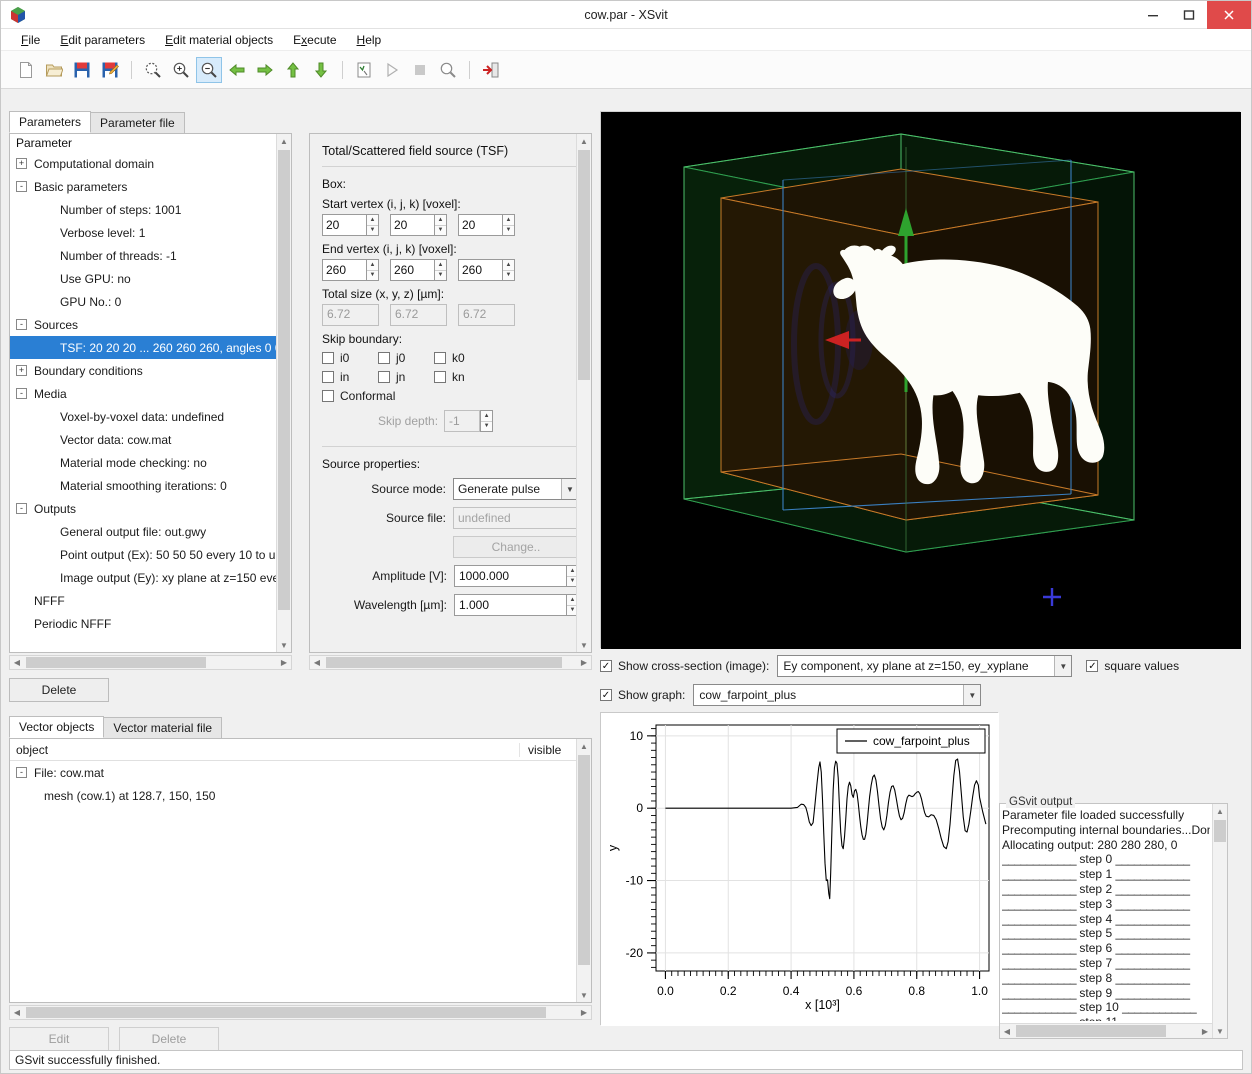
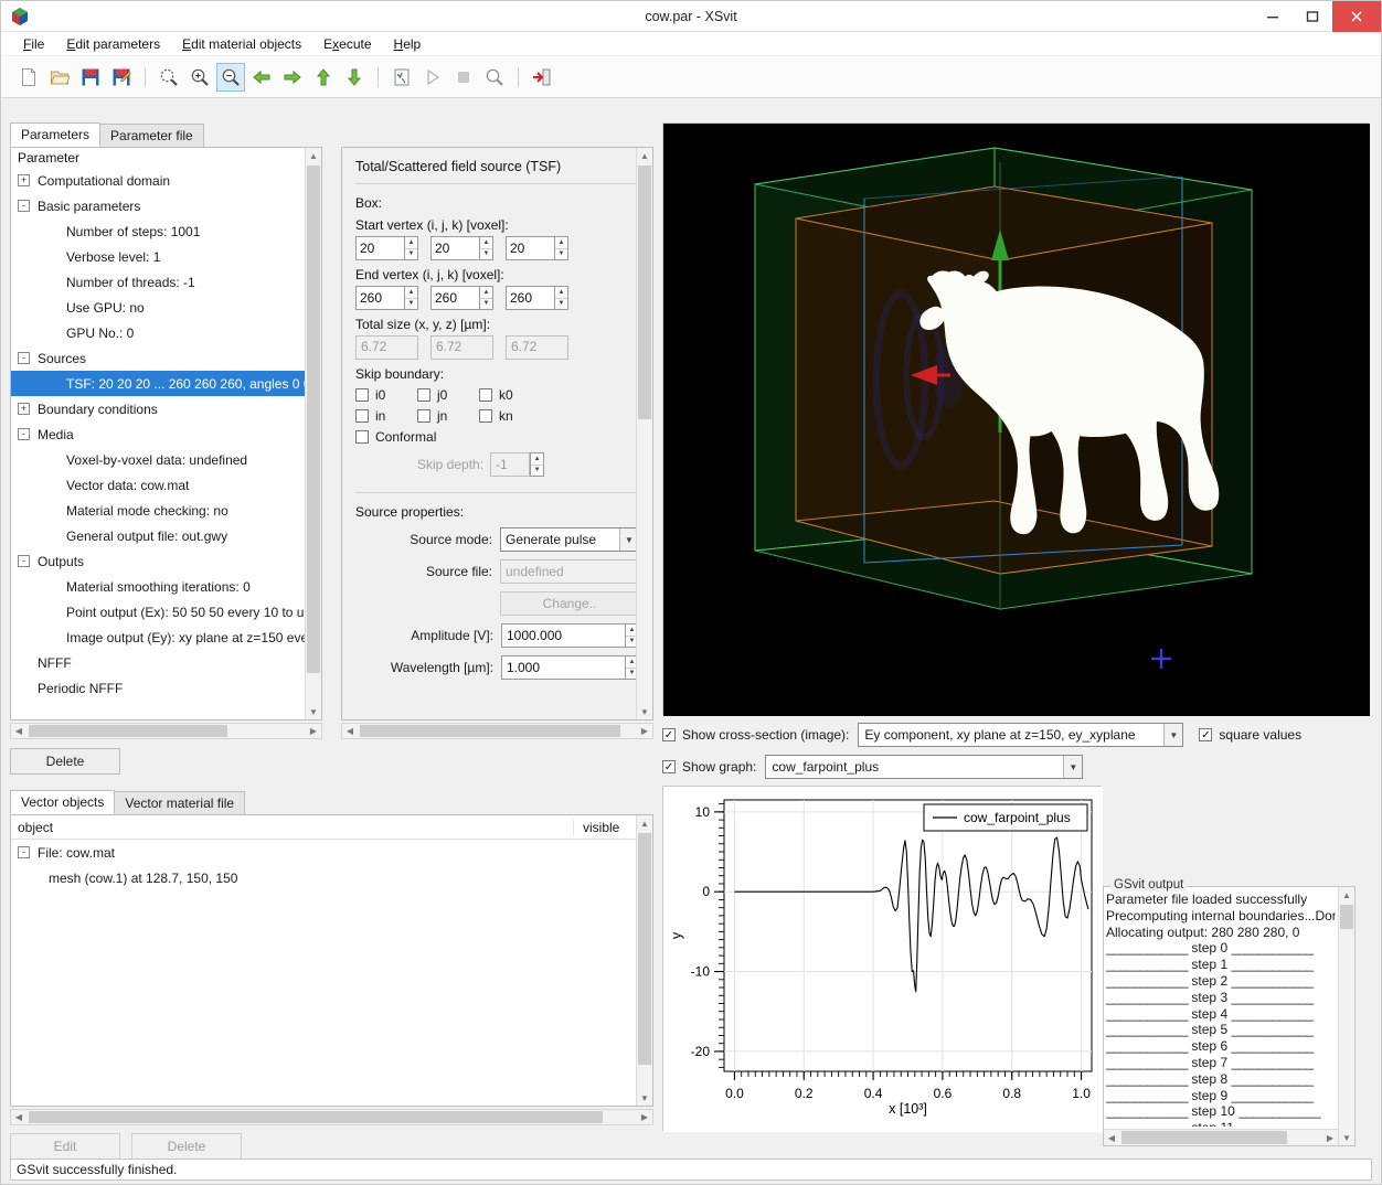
  cow.par - XSvit
  File
  Edit parameters
  Edit material objects
  Execute
  Help
  Parameters
  Parameter file
  Parameter
  +
  Computational domain
  -
  Basic parameters
  Number of steps: 1001
  Verbose level: 1
  Number of threads: -1
  Use GPU: no
  GPU No.: 0
  -
  Sources
  TSF: 20 20 20 ... 260 260 260, angles 0
  +
  Boundary conditions
  -
  Media
  Voxel-by-voxel data: undefined
  Vector data: cow.mat
  Material mode checking: no
- Material smoothing iterations: 0
+ General output file: out.gwy
  -
  Outputs
- General output file: out.gwy
+ Material smoothing iterations: 0
  Point output (Ex): 50 50 50 every 10 to u
  Image output (Ey): xy plane at z=150 ev
  NFFF
  Periodic NFFF
  ▲
  ▼
  Total/Scattered field source (TSF)
  Box:
  Start vertex (i, j, k) [voxel]:
  20
  20
  20
  End vertex (i, j, k) [voxel]:
  260
  260
  260
  Total size (x, y, z) [µm]:
  6.72
  6.72
  6.72
  Skip boundary:
  i0
  j0
  k0
  in
  jn
  kn
  Conformal
  Skip depth:
  -1
  Source properties:
  Source mode:
  Generate pulse
  ▼
  Source file:
  undefined
  Change..
  Amplitude [V]:
  1000.000
  Wavelength [µm]:
  1.000
  ▲
  ▼
  ◀
  ▶
  ◀
  ▶
  Delete
  Vector objects
  Vector material file
  object
  visible
  -
  File: cow.mat
  mesh (cow.1) at 128.7, 150, 150
  ▲
  ▼
  ◀
  ▶
  Edit
  Delete
  ✓
  Show cross-section (image):
  Ey component, xy plane at z=150, ey_xyplane
  ▼
  ✓
  square values
  ✓
  Show graph:
  cow_farpoint_plus
  ▼
  0.0
  0.2
  0.4
  0.6
  0.8
  1.0
  10
  0
  -10
  -20
  x [10³]
  cow_farpoint_plus
  GSvit output
  Parameter file loaded successfully
  Precomputing internal boundaries...Do
  Allocating output: 280 280 280, 0
  ____________ step 0 ____________
  ____________ step 1 ____________
  ____________ step 2 ____________
  ____________ step 3 ____________
  ____________ step 4 ____________
  ____________ step 5 ____________
  ____________ step 6 ____________
  ____________ step 7 ____________
  ____________ step 8 ____________
  ____________ step 9 ____________
  ____________ step 10 ____________
  ▲
  ▼
  ◀
  ▶
  GSvit successfully finished.
